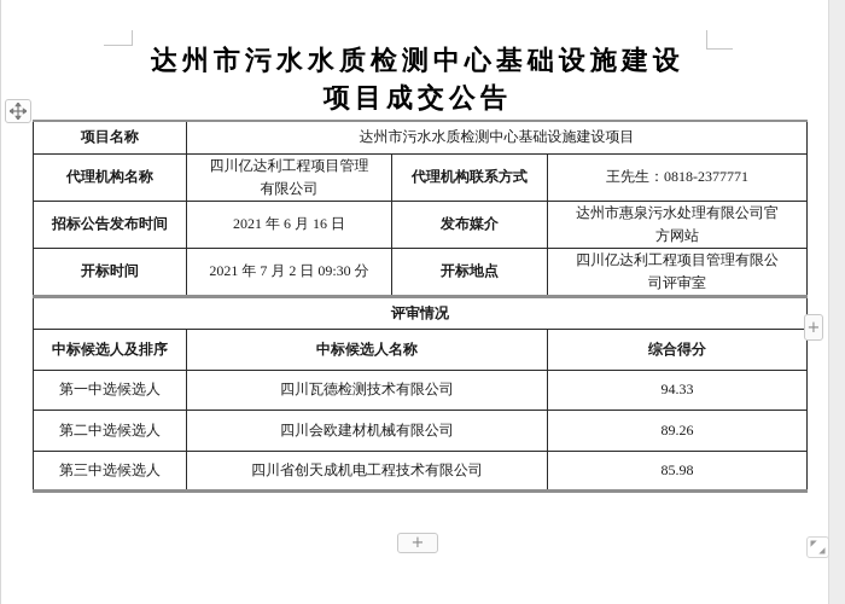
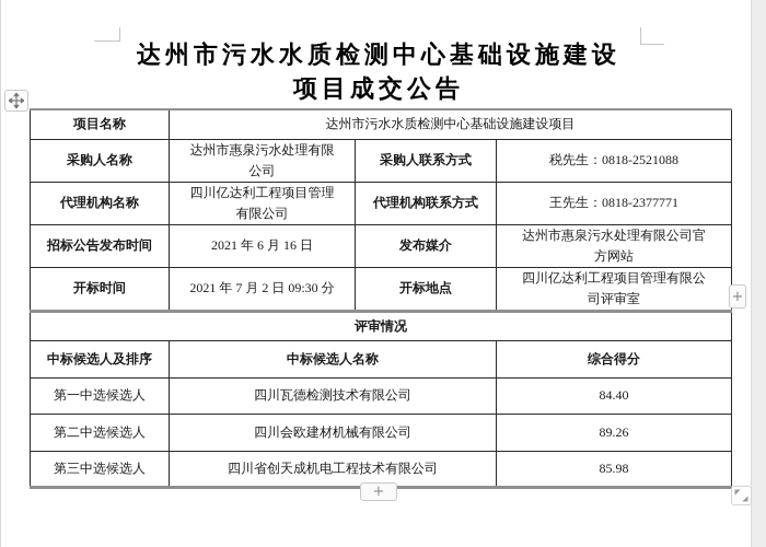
  达州市污水水质检测中心基础设施建设
  项目成交公告
  项目名称	达州市污水水质检测中心基础设施建设项目
+ 采购人名称	达州市惠泉污水处理有限公司	采购人联系方式	税先生：0818-2521088
  代理机构名称	四川亿达利工程项目管理有限公司	代理机构联系方式	王先生：0818-2377771
  招标公告发布时间	2021 年 6 月 16 日	发布媒介	达州市惠泉污水处理有限公司官方网站
  开标时间	2021 年 7 月 2 日 09:30 分	开标地点	四川亿达利工程项目管理有限公司评审室
  评审情况
  中标候选人及排序	中标候选人名称	综合得分
- 第一中选候选人	四川瓦德检测技术有限公司	94.33
+ 第一中选候选人	四川瓦德检测技术有限公司	84.40
  第二中选候选人	四川会欧建材机械有限公司	89.26
  第三中选候选人	四川省创天成机电工程技术有限公司	85.98
  +
  +
